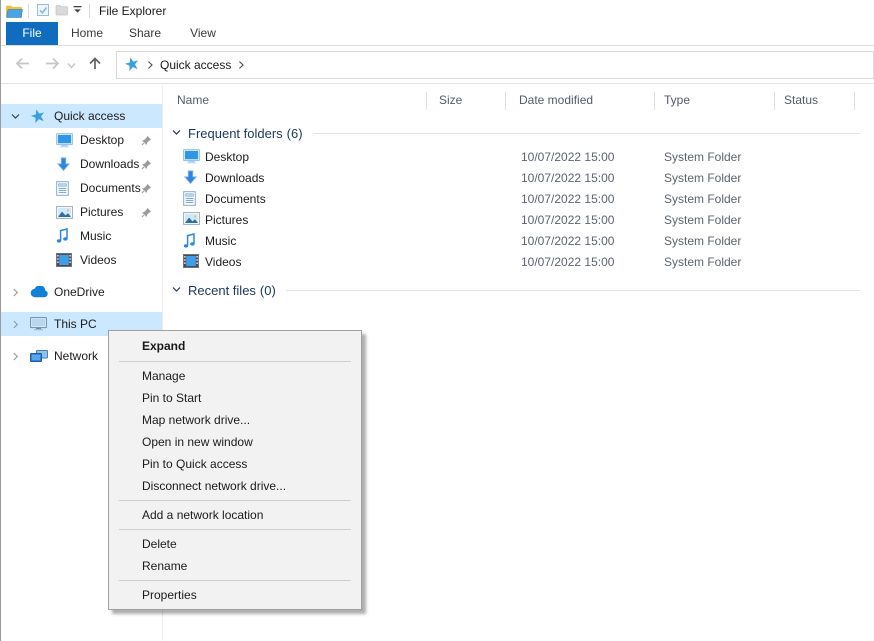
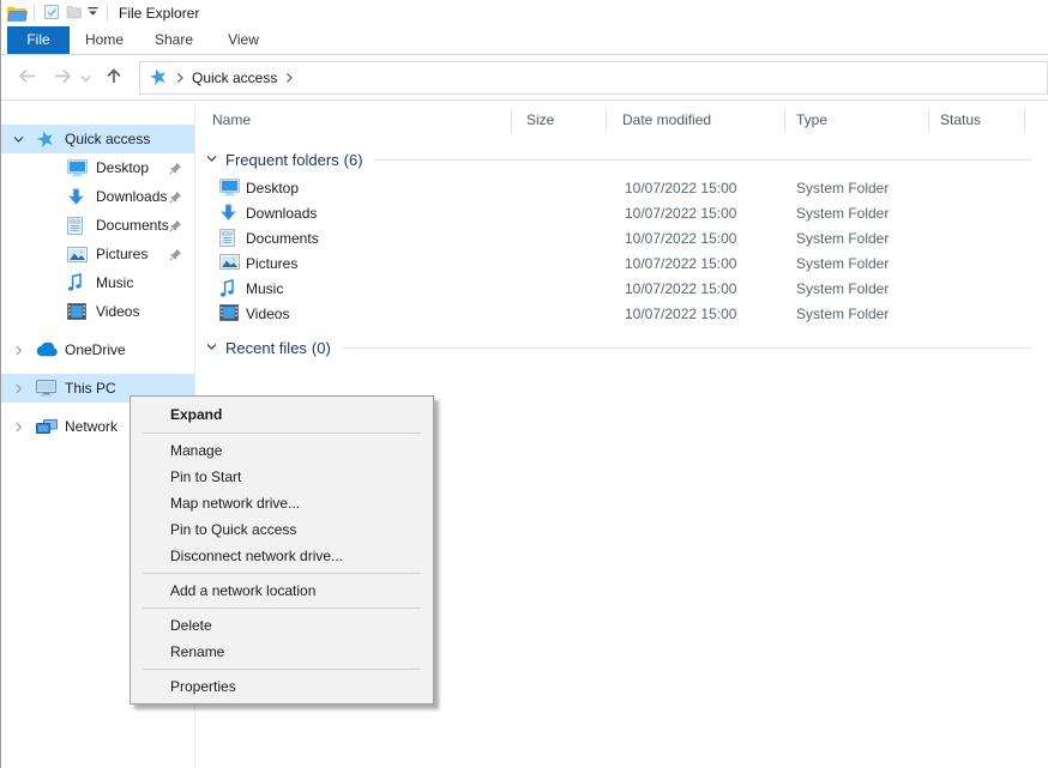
  File Explorer
  File
  Home
  Share
  View
  Quick access
  Quick access
  Desktop
  Downloads
  Documents
  Pictures
  Music
  Videos
  OneDrive
  This PC
  Network
  Name
  Size
  Date modified
  Type
  Status
  Frequent folders
  (6)
  Desktop
  10/07/2022 15:00
  System Folder
  Downloads
  10/07/2022 15:00
  System Folder
  Documents
  10/07/2022 15:00
  System Folder
  Pictures
  10/07/2022 15:00
  System Folder
  Music
  10/07/2022 15:00
  System Folder
  Videos
  10/07/2022 15:00
  System Folder
  Recent files
  (0)
  Expand
  Manage
  Pin to Start
  Map network drive...
- Open in new window
  Pin to Quick access
  Disconnect network drive...
  Add a network location
  Delete
  Rename
  Properties
